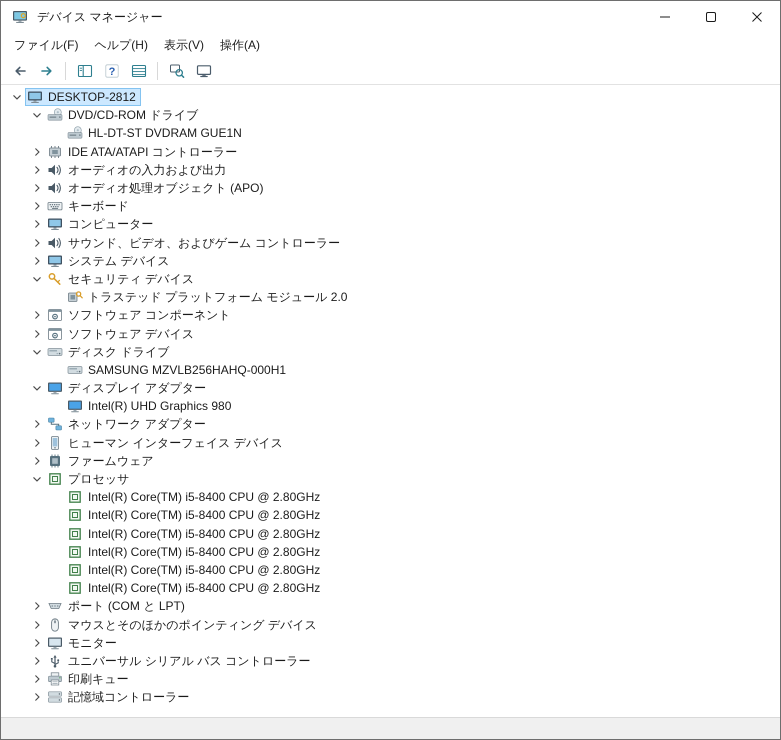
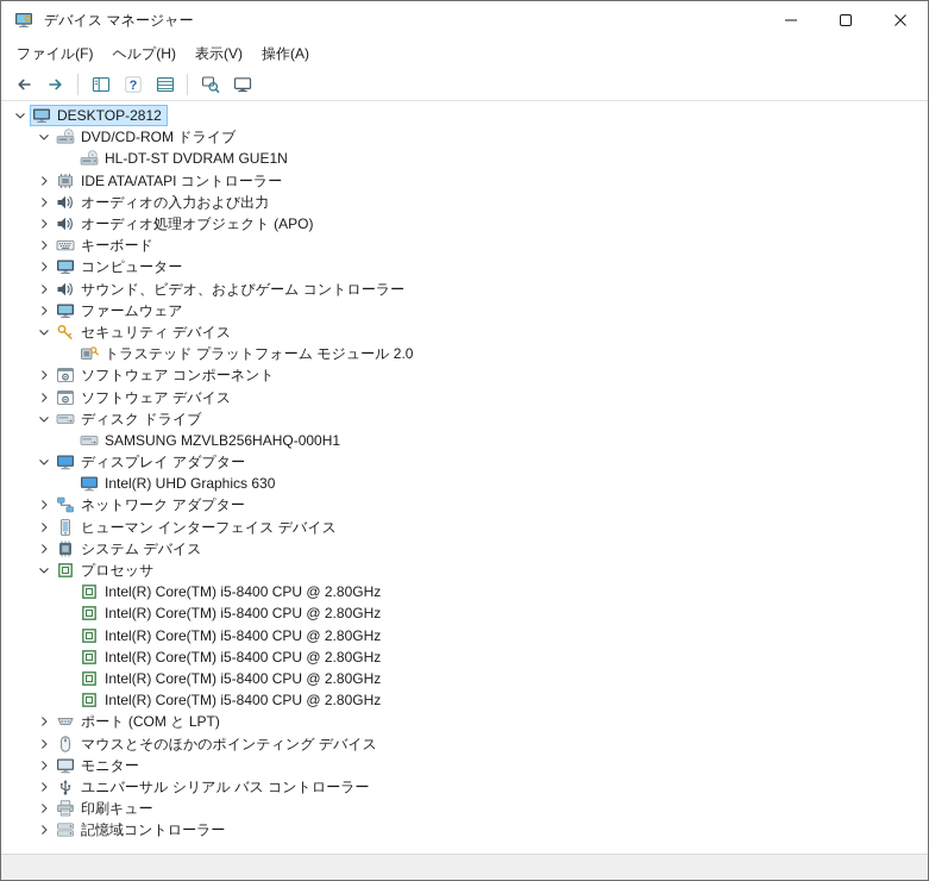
  デバイス マネージャー
  ファイル(F)
  ヘルプ(H)
  表示(V)
  操作(A)
  ?
  DESKTOP-2812
  DVD/CD-ROM ドライブ
  HL-DT-ST DVDRAM GUE1N
  IDE ATA/ATAPI コントローラー
  オーディオの入力および出力
  オーディオ処理オブジェクト (APO)
  キーボード
  コンピューター
  サウンド、ビデオ、およびゲーム コントローラー
- システム デバイス
+ ファームウェア
  セキュリティ デバイス
  トラステッド プラットフォーム モジュール 2.0
  ソフトウェア コンポーネント
  ソフトウェア デバイス
  ディスク ドライブ
  SAMSUNG MZVLB256HAHQ-000H1
  ディスプレイ アダプター
- Intel(R) UHD Graphics 980
+ Intel(R) UHD Graphics 630
  ネットワーク アダプター
  ヒューマン インターフェイス デバイス
- ファームウェア
+ システム デバイス
  プロセッサ
  Intel(R) Core(TM) i5-8400 CPU @ 2.80GHz
  Intel(R) Core(TM) i5-8400 CPU @ 2.80GHz
  Intel(R) Core(TM) i5-8400 CPU @ 2.80GHz
  Intel(R) Core(TM) i5-8400 CPU @ 2.80GHz
  Intel(R) Core(TM) i5-8400 CPU @ 2.80GHz
  Intel(R) Core(TM) i5-8400 CPU @ 2.80GHz
  ポート (COM と LPT)
  マウスとそのほかのポインティング デバイス
  モニター
  ユニバーサル シリアル バス コントローラー
  印刷キュー
  記憶域コントローラー
